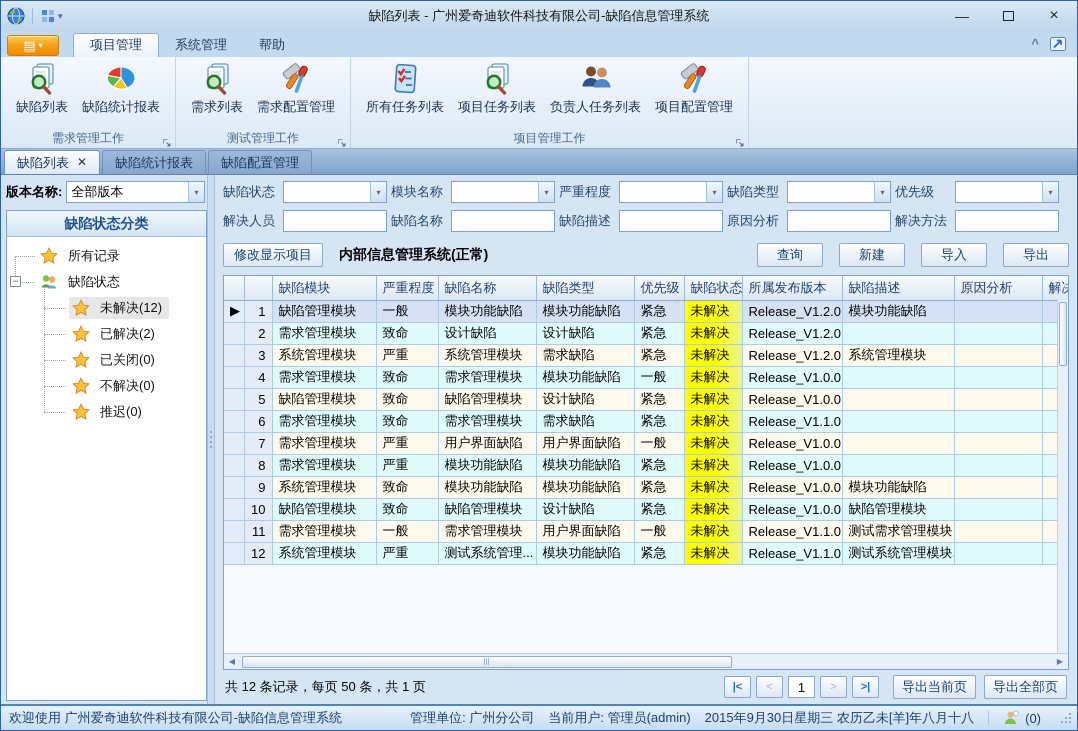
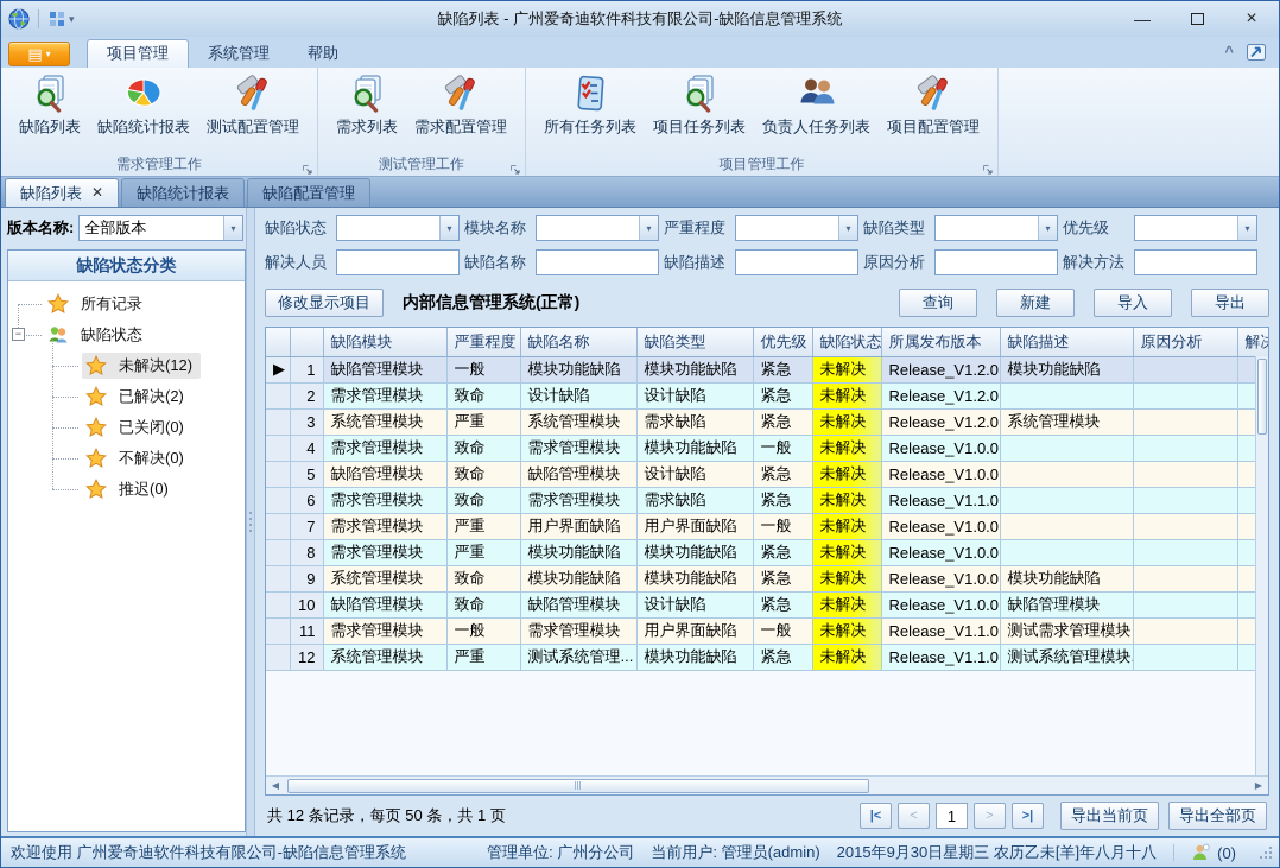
  ▾
  缺陷列表 - 广州爱奇迪软件科技有限公司-缺陷信息管理系统
  —
  ×
  ▤
  ▾
  项目管理
  系统管理
  帮助
  ^
  缺陷列表
  缺陷统计报表
+ 测试配置管理
  需求管理工作
  需求列表
  需求配置管理
  测试管理工作
  所有任务列表
  项目任务列表
  负责人任务列表
  项目配置管理
  项目管理工作
  缺陷列表
  ✕
  缺陷统计报表
  缺陷配置管理
  版本名称:
  全部版本
  ▾
  缺陷状态分类
  所有记录
  −
  缺陷状态
  未解决(12)
  已解决(2)
  已关闭(0)
  不解决(0)
  推迟(0)
  缺陷状态
  ▾
  模块名称
  ▾
  严重程度
  ▾
  缺陷类型
  ▾
  优先级
  ▾
  解决人员
  缺陷名称
  缺陷描述
  原因分析
  解决方法
  修改显示项目
  内部信息管理系统(正常)
  查询
  新建
  导入
  导出
  		缺陷模块	严重程度	缺陷名称	缺陷类型	优先级	缺陷状态	所属发布版本	缺陷描述	原因分析	解
  ▶	1	缺陷管理模块	一般	模块功能缺陷	模块功能缺陷	紧急	未解决	Release_V1.2.0	模块功能缺陷
  	2	需求管理模块	致命	设计缺陷	设计缺陷	紧急	未解决	Release_V1.2.0
  	3	系统管理模块	严重	系统管理模块	需求缺陷	紧急	未解决	Release_V1.2.0	系统管理模块
  	4	需求管理模块	致命	需求管理模块	模块功能缺陷	一般	未解决	Release_V1.0.0
  	5	缺陷管理模块	致命	缺陷管理模块	设计缺陷	紧急	未解决	Release_V1.0.0
  	6	需求管理模块	致命	需求管理模块	需求缺陷	紧急	未解决	Release_V1.1.0
  	7	需求管理模块	严重	用户界面缺陷	用户界面缺陷	一般	未解决	Release_V1.0.0
  	8	需求管理模块	严重	模块功能缺陷	模块功能缺陷	紧急	未解决	Release_V1.0.0
  	9	系统管理模块	致命	模块功能缺陷	模块功能缺陷	紧急	未解决	Release_V1.0.0	模块功能缺陷
  	10	缺陷管理模块	致命	缺陷管理模块	设计缺陷	紧急	未解决	Release_V1.0.0	缺陷管理模块
  	11	需求管理模块	一般	需求管理模块	用户界面缺陷	一般	未解决	Release_V1.1.0	测试需求管理模块
  	12	系统管理模块	严重	测试系统管理...	模块功能缺陷	紧急	未解决	Release_V1.1.0	测试系统管理模块
  ◀
  ▶
  共 12 条记录，每页 50 条，共 1 页
  |<
  <
  1
  >
  >|
  导出当前页
  导出全部页
  欢迎使用 广州爱奇迪软件科技有限公司-缺陷信息管理系统
  管理单位: 广州分公司
  当前用户: 管理员(admin)
  2015年9月30日星期三 农历乙未[羊]年八月十八
  (0)
